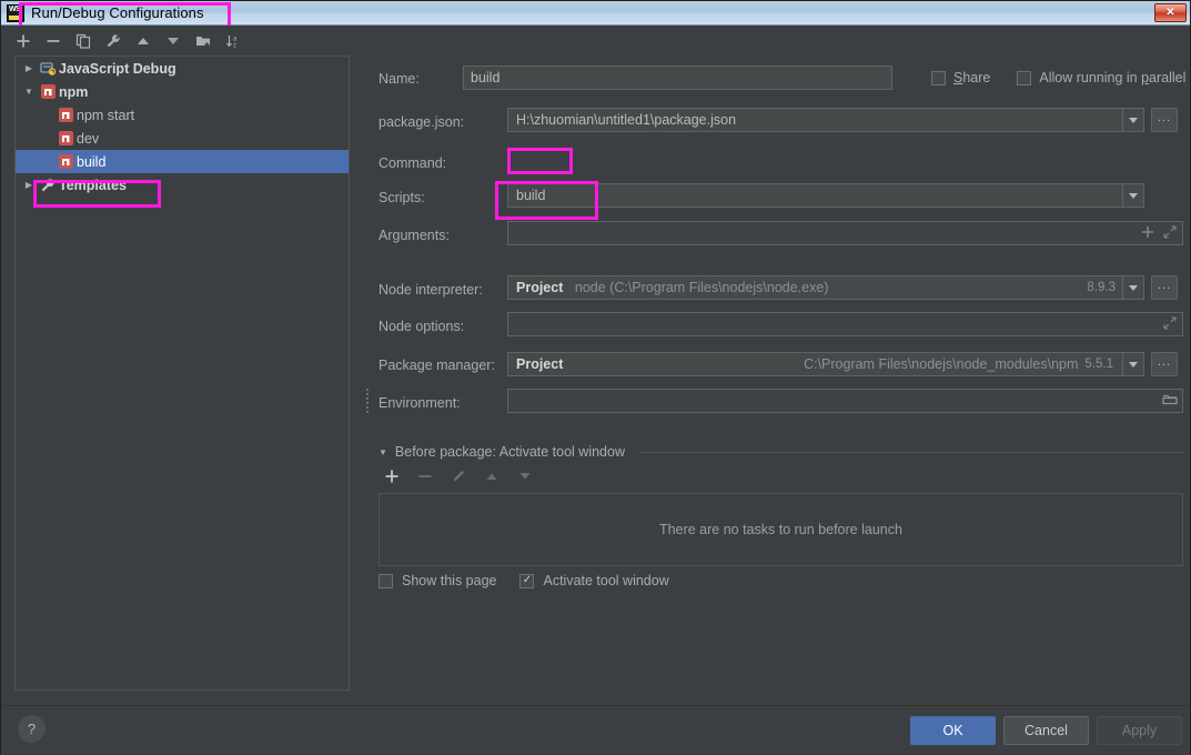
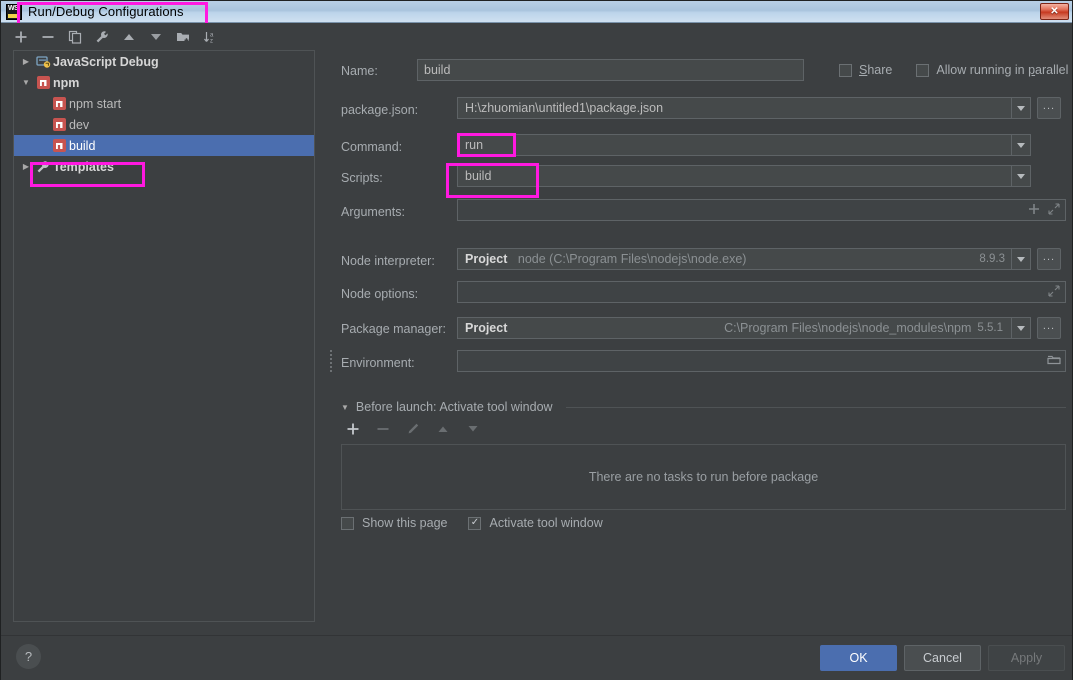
  Run/Debug Configurations
  ✕
  ▶
  JavaScript Debug
  ▼
  npm
  npm start
  dev
  build
  ▶
  Templates
  Name:
  build
  Share
  Allow running in parallel
  package.json:
  H:\zhuomian\untitled1\package.json
  ...
  Command:
+ run
  Scripts:
  build
  Arguments:
  Node interpreter:
  Project node (C:\Program Files\nodejs\node.exe)
  8.9.3
  ...
  Node options:
  Package manager:
  Project
  C:\Program Files\nodejs\node_modules\npm
  5.5.1
  ...
  Environment:
  ▼
- Before package: Activate tool window
+ Before launch: Activate tool window
- There are no tasks to run before launch
+ There are no tasks to run before package
  ✓
  Show this page
  ✓
  Activate tool window
  ?
  OK
  Cancel
  Apply
